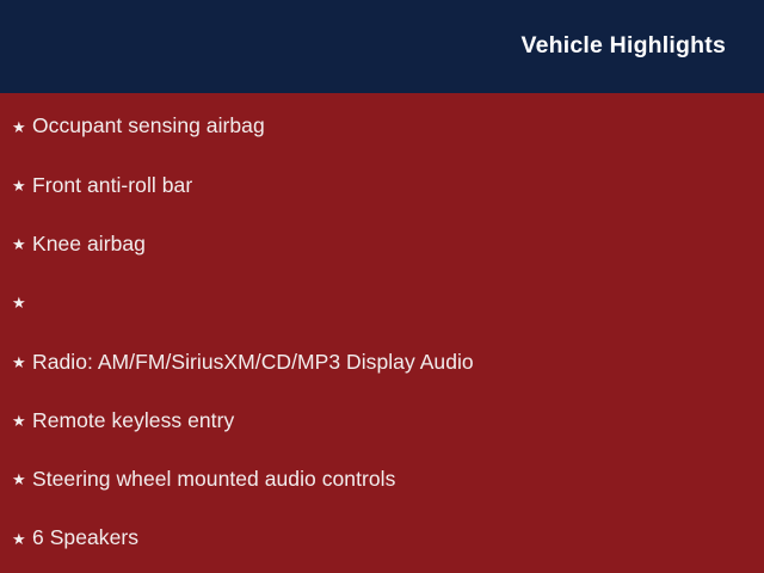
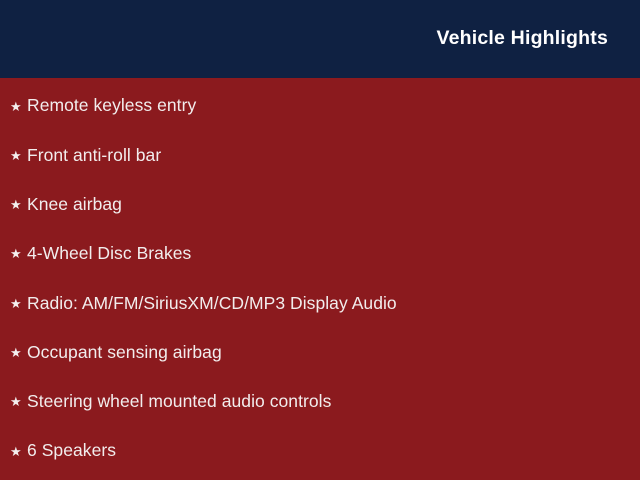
  Vehicle Highlights
  ★
- Occupant sensing airbag
+ Remote keyless entry
  ★
  Front anti-roll bar
  ★
  Knee airbag
  ★
+ 4-Wheel Disc Brakes
  ★
  Radio: AM/FM/SiriusXM/CD/MP3 Display Audio
  ★
- Remote keyless entry
+ Occupant sensing airbag
  ★
  Steering wheel mounted audio controls
  ★
  6 Speakers
